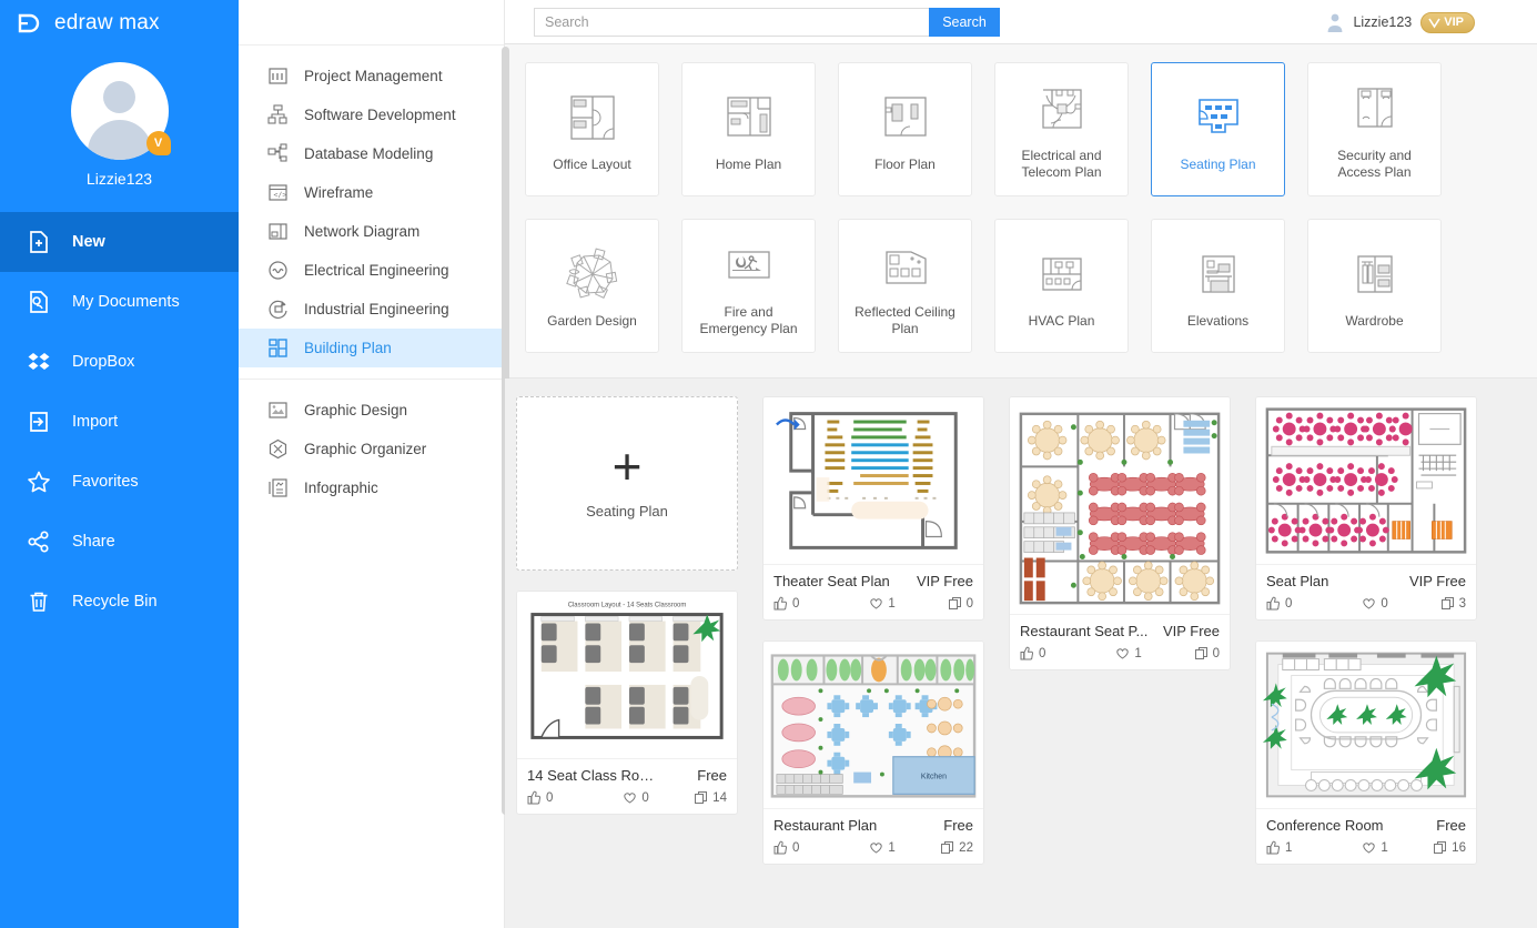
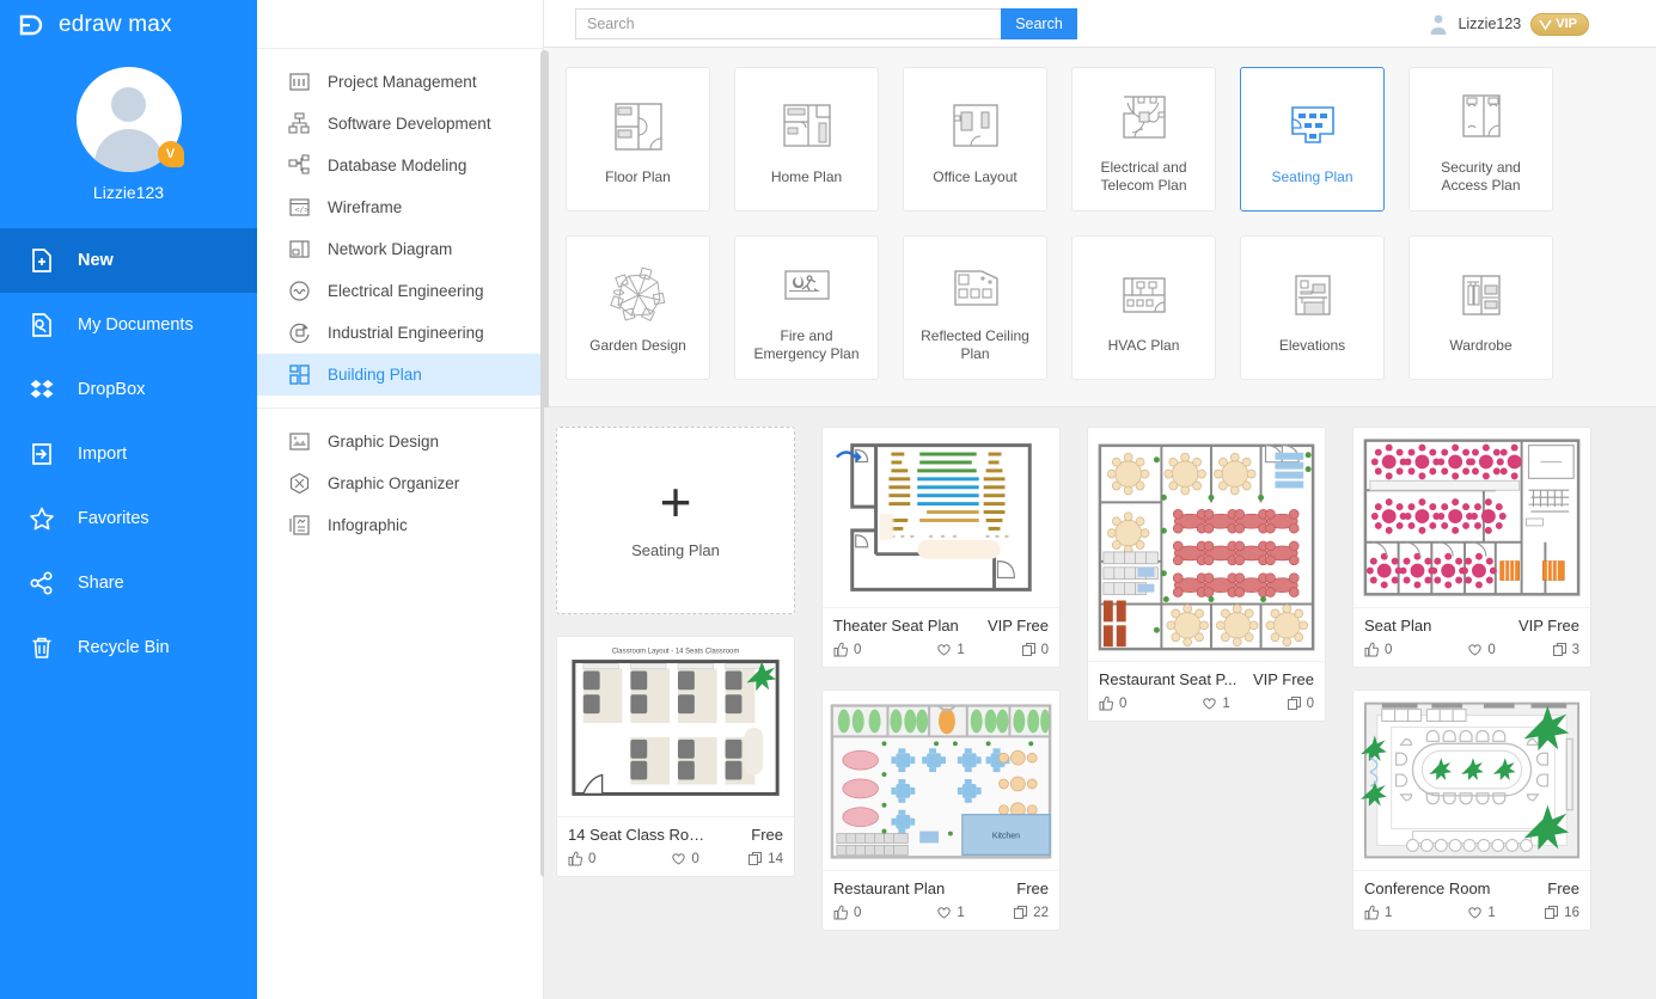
  edraw max
  V
  Lizzie123
  New
  My Documents
  DropBox
  Import
  Favorites
  Share
  Recycle Bin
  Project Management
  Software Development
  Database Modeling
  </>
  Wireframe
  Network Diagram
  Electrical Engineering
  Industrial Engineering
  Building Plan
  Graphic Design
  Graphic Organizer
  Infographic
  Search
  Search
  Lizzie123
  VIP
- Office Layout
+ Floor Plan
  Home Plan
- Floor Plan
+ Office Layout
  Electrical and Telecom Plan
  Seating Plan
  Security and Access Plan
  Garden Design
  Fire and Emergency Plan
  Reflected Ceiling Plan
  HVAC Plan
  Elevations
  Wardrobe
  +
  Seating Plan
  14 Seat Class Room
  Free
  0
  0
  14
  Theater Seat Plan
  VIP Free
  0
  1
  0
  Restaurant Plan
  Free
  0
  1
  22
  Restaurant Seat P...
  VIP Free
  0
  1
  0
  Seat Plan
  VIP Free
  0
  0
  3
  Conference Room
  Free
  1
  1
  16
